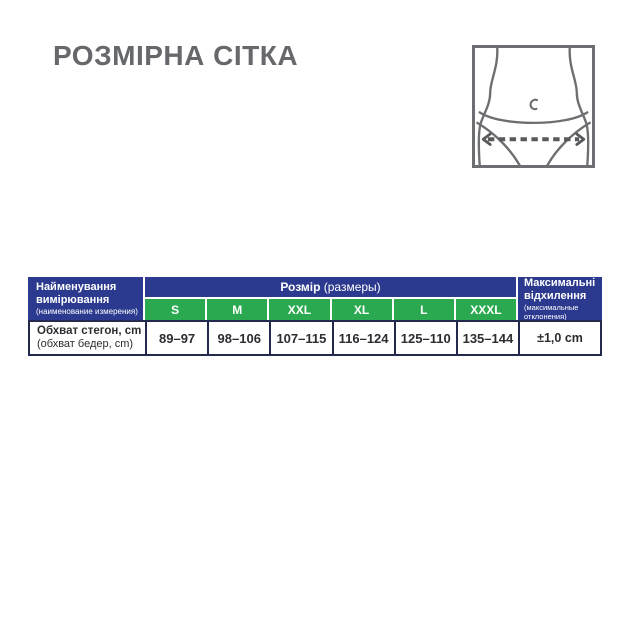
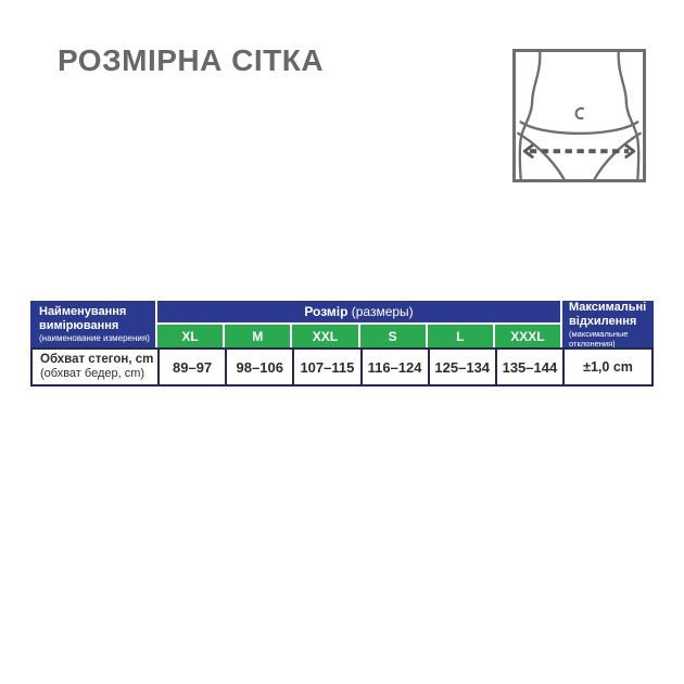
  РОЗМІРНА СІТКА
  Найменування вимірювання
  (наименование измерения)
  Розмір
  (размеры)
- S
+ XL
  M
  XXL
- XL
+ S
  L
  XXXL
  Максимальні відхилення
  (максимальные отклонения)
  Обхват стегон, cm
  (обхват бедер, cm)
  89–97
  98–106
  107–115
  116–124
- 125–110
+ 125–134
  135–144
  ±1,0 cm
